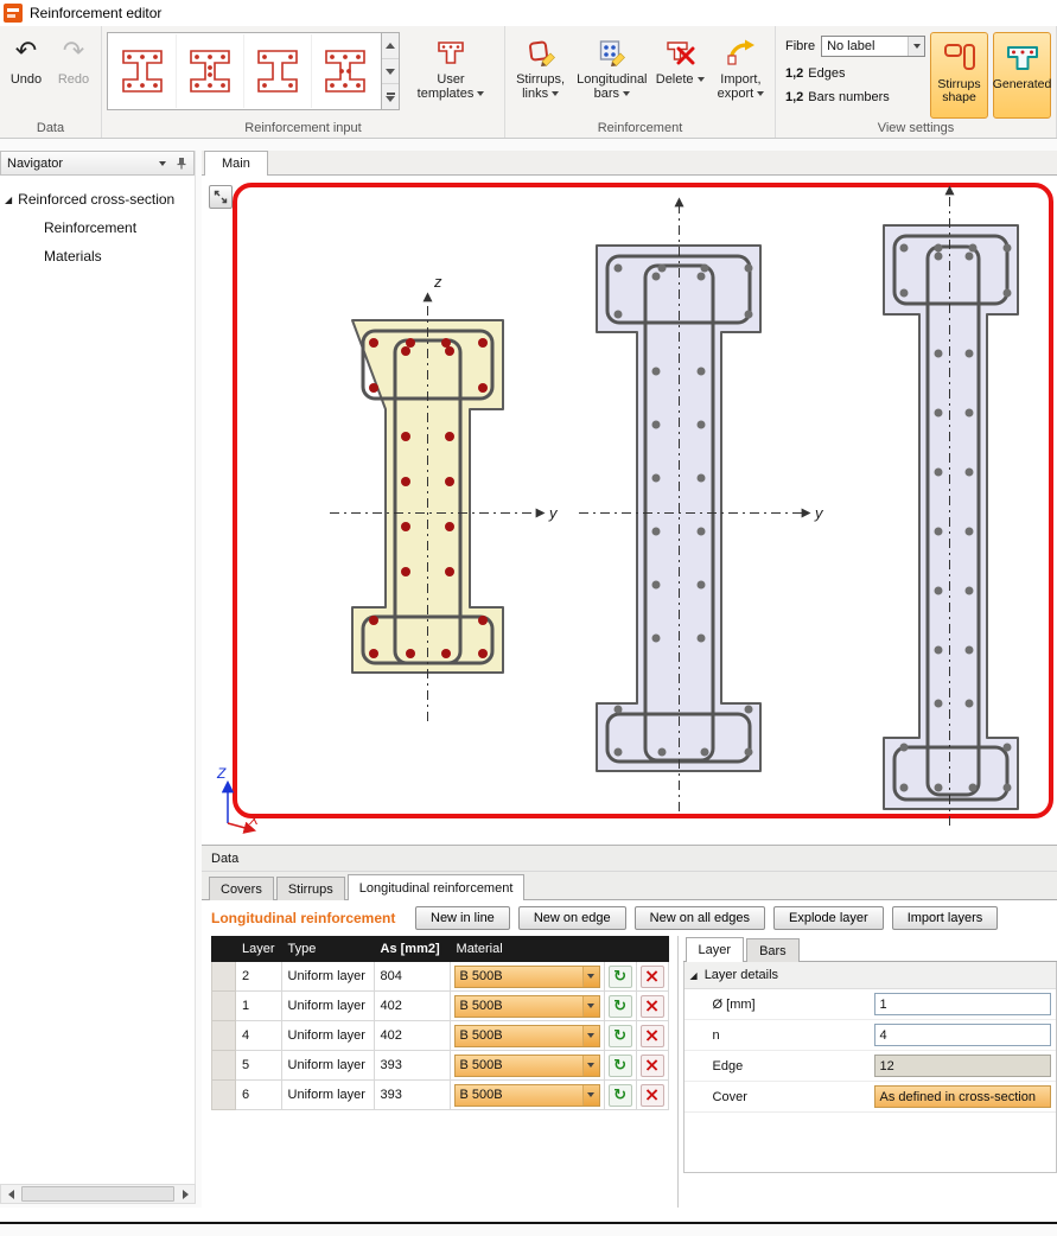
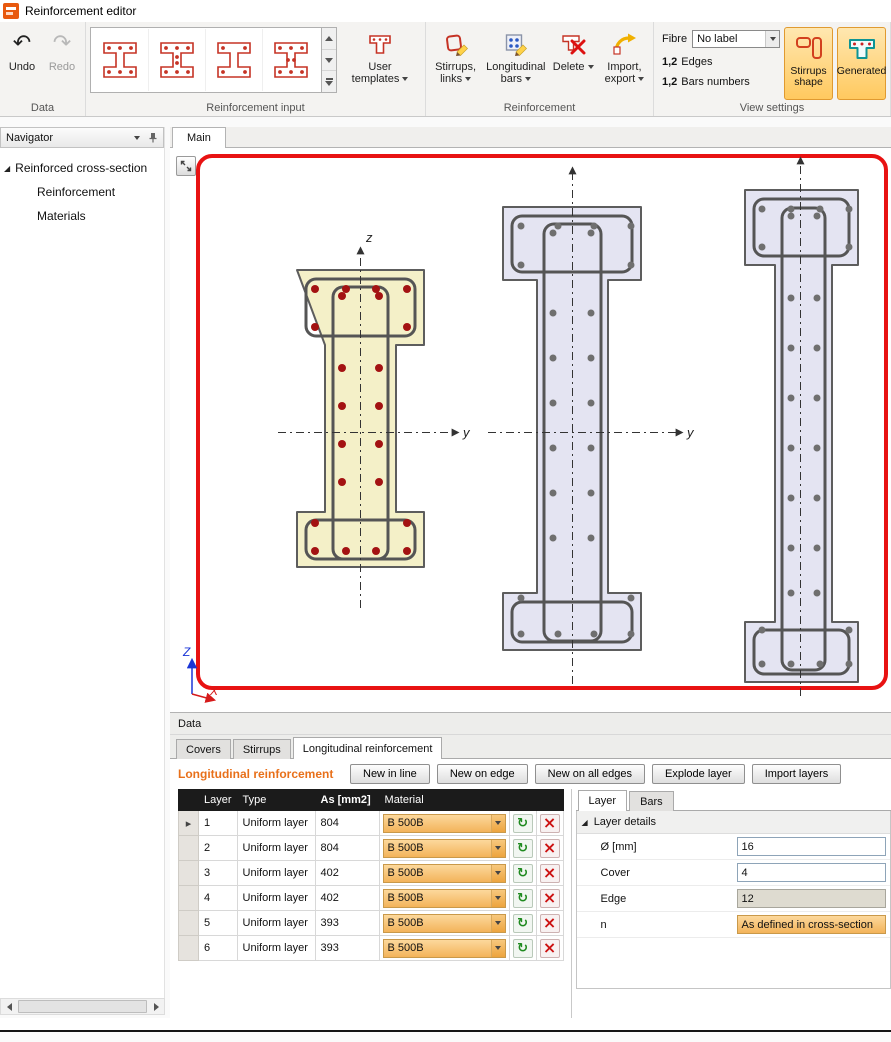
  Reinforcement editor
  ↶
  Undo
  ↷
  Redo
  Data
  User templates
  Reinforcement input
  Stirrups, links
  Longitudinal bars
  Delete
  Import, export
  Reinforcement
  Fibre
  No label
  1,2
  Edges
  1,2
  Bars numbers
  Stirrups shape
  Generated
  View settings
  Navigator
  ◢
  Reinforced cross-section
  Reinforcement
  Materials
  Main
  z
  y
  y
  Z
  X
  Data
  Covers
  Stirrups
  Longitudinal reinforcement
  Longitudinal reinforcement
  New in line
  New on edge
  New on all edges
  Explode layer
  Import layers
  	Layer	Type	As [mm2]	Material
+ ▸	1	Uniform layer	804	B 500B	↻	×
  	2	Uniform layer	804	B 500B	↻	×
- 	1	Uniform layer	402	B 500B	↻	×
+ 	3	Uniform layer	402	B 500B	↻	×
  	4	Uniform layer	402	B 500B	↻	×
  	5	Uniform layer	393	B 500B	↻	×
  	6	Uniform layer	393	B 500B	↻	×
  Layer
  Bars
  ◢
  Layer details
  Ø [mm]
- 1
+ 16
- n
+ Cover
  4
  Edge
  12
- Cover
+ n
  As defined in cross-section
